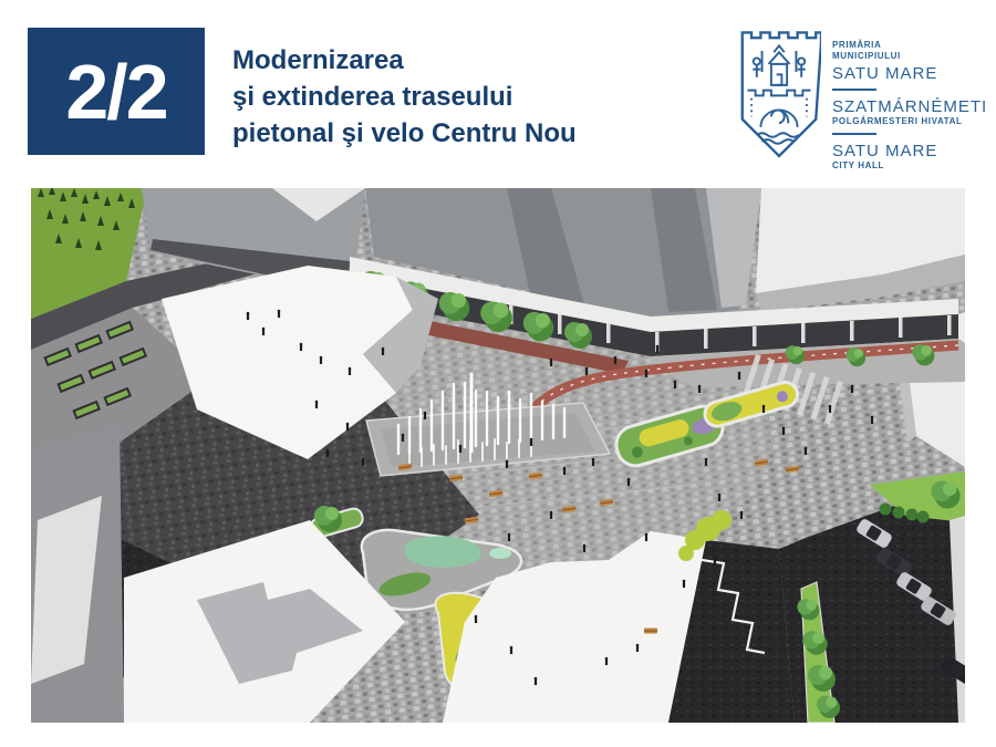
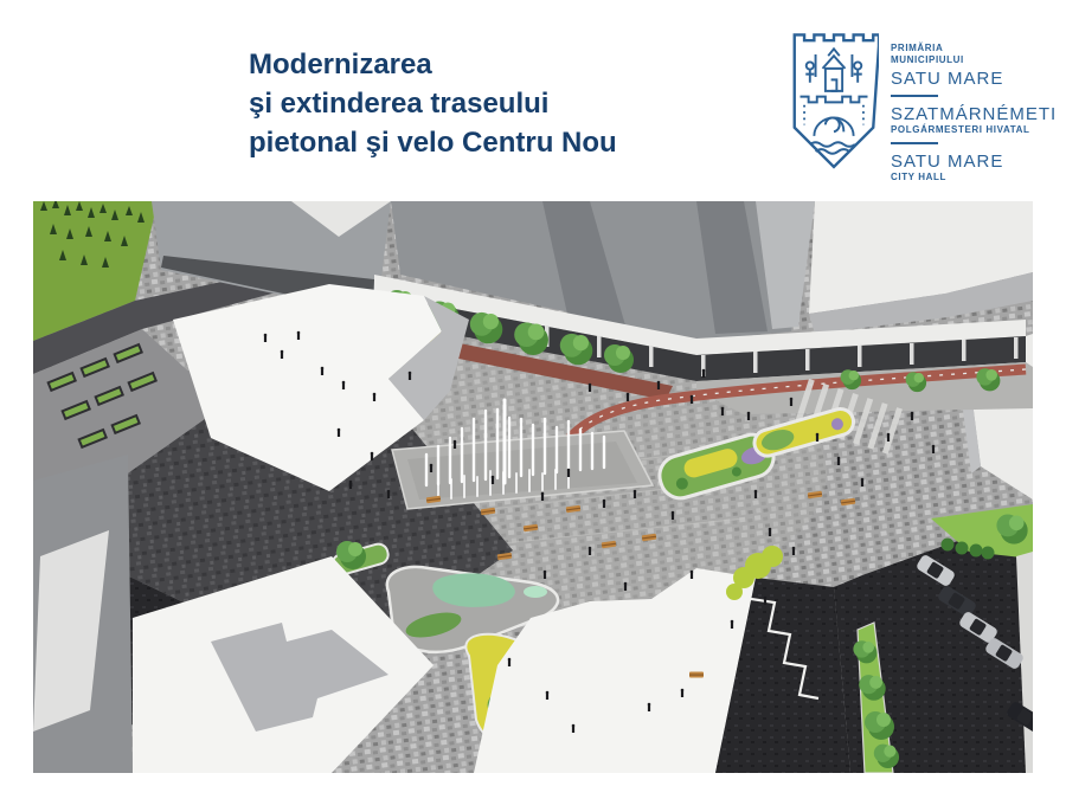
- 2/2
  Modernizarea
  şi extinderea traseului
  pietonal şi velo Centru Nou
  PRIMĂRIA
  MUNICIPIULUI
  SATU MARE
  SZATMÁRNÉMETI
  POLGÁRMESTERI HIVATAL
  SATU MARE
  CITY HALL
